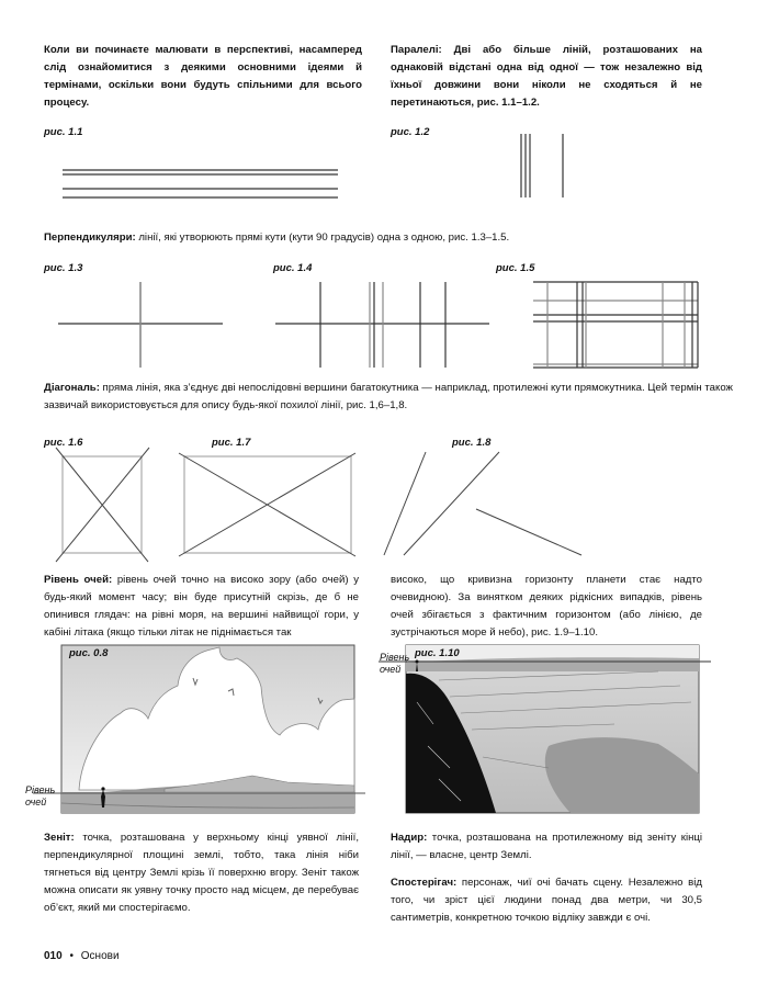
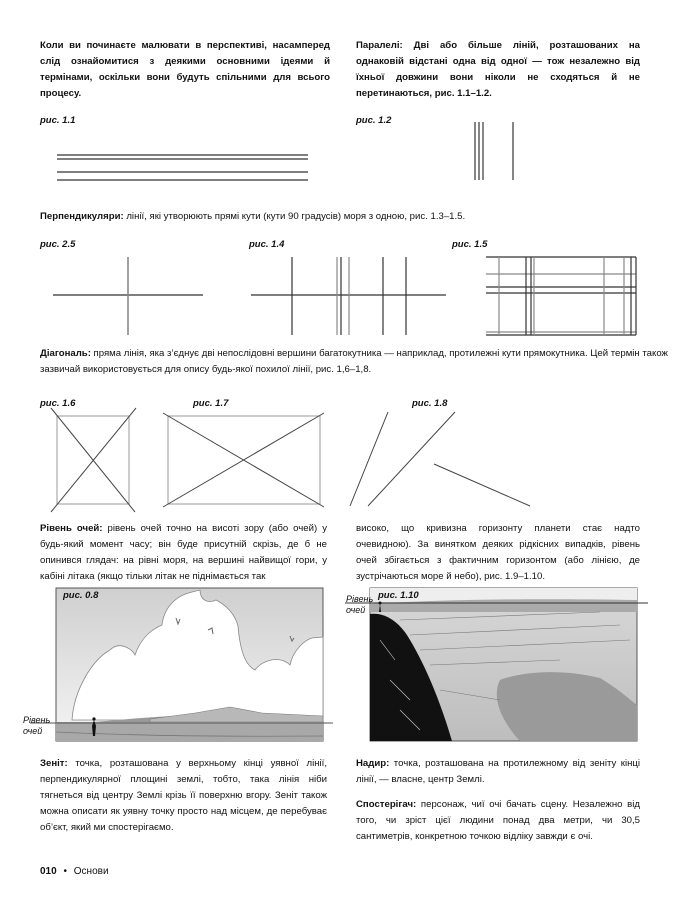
  Коли ви починаєте малювати в перспективі, насамперед слід ознайомитися з деякими основними ідеями й термінами, оскільки вони будуть спільними для всього процесу.
  Паралелі: Дві або більше ліній, розташованих на однаковій відстані одна від одної — тож незалежно від їхньої довжини вони ніколи не сходяться й не перетинаються, рис. 1.1–1.2.
  рис. 1.1
  рис. 1.2
- Перпендикуляри: лінії, які утворюють прямі кути (кути 90 градусів) одна з одною, рис. 1.3–1.5.
+ Перпендикуляри: лінії, які утворюють прямі кути (кути 90 градусів) моря з одною, рис. 1.3–1.5.
- рис. 1.3
+ рис. 2.5
  рис. 1.4
  рис. 1.5
  Діагональ: пряма лінія, яка з’єднує дві непослідовні вершини багатокутника — наприклад, протилежні кути прямокутника. Цей термін також зазвичай використовується для опису будь-якої похилої лінії, рис. 1,6–1,8.
  рис. 1.6
  рис. 1.7
  рис. 1.8
- Рівень очей: рівень очей точно на високо зору (або очей) у будь-який момент часу; він буде присутній скрізь, де б не опинився глядач: на рівні моря, на вершині найвищої гори, у кабіні літака (якщо тільки літак не піднімається так
+ Рівень очей: рівень очей точно на висоті зору (або очей) у будь-який момент часу; він буде присутній скрізь, де б не опинився глядач: на рівні моря, на вершині найвищої гори, у кабіні літака (якщо тільки літак не піднімається так
  високо, що кривизна горизонту планети стає надто очевидною). За винятком деяких рідкісних випадків, рівень очей збігається з фактичним горизонтом (або лінією, де зустрічаються море й небо), рис. 1.9–1.10.
  рис. 0.8
  Рівень
  очей
  рис. 1.10
  Рівень
  очей
  Зеніт: точка, розташована у верхньому кінці уявної лінії, перпендикулярної площині землі, тобто, така лінія ніби тягнеться від центру Землі крізь її поверхню вгору. Зеніт також можна описати як уявну точку просто над місцем, де перебуває об’єкт, який ми спостерігаємо.
  Надир: точка, розташована на протилежному від зеніту кінці лінії, — власне, центр Землі.
  Спостерігач: персонаж, чиї очі бачать сцену. Незалежно від того, чи зріст цієї людини понад два метри, чи 30,5 сантиметрів, конкретною точкою відліку завжди є очі.
  010 • Основи
